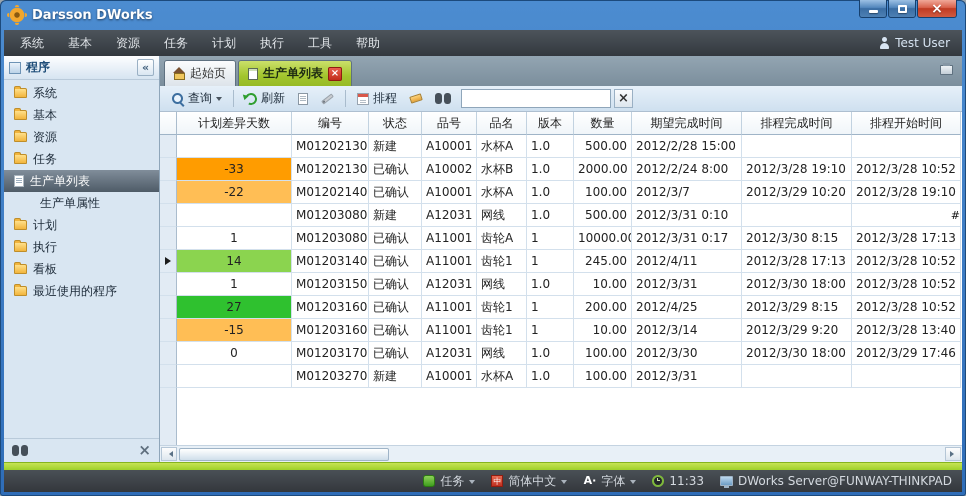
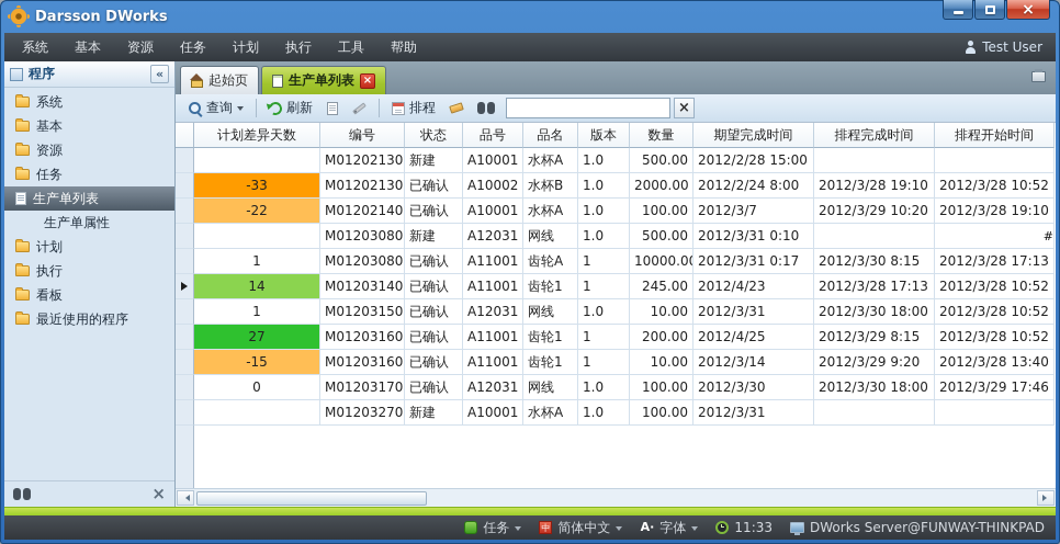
  Darsson DWorks
  系统
  基本
  资源
  任务
  计划
  执行
  工具
  帮助
  Test User
  程序
  系统
  基本
  资源
  任务
  生产单列表
  生产单属性
  计划
  执行
  看板
  最近使用的程序
  起始页
  生产单列表
  查询
  刷新
  排程
  计划差异天数
  编号
  状态
  品号
  品名
  版本
  数量
  期望完成时间
  排程完成时间
  排程开始时间
  #
  M01202130
  新建
  A10001
  水杯A
  1.0
  500.00
  2012/2/28 15:00
  -33
  M01202130
  已确认
  A10002
  水杯B
  1.0
  2000.00
  2012/2/24 8:00
  2012/3/28 19:10
  2012/3/28 10:52
  -22
  M01202140
  已确认
  A10001
  水杯A
  1.0
  100.00
  2012/3/7
  2012/3/29 10:20
  2012/3/28 19:10
  M01203080
  新建
  A12031
  网线
  1.0
  500.00
  2012/3/31 0:10
  1
  M01203080
  已确认
  A11001
  齿轮A
  1
  10000.00
  2012/3/31 0:17
  2012/3/30 8:15
  2012/3/28 17:13
  14
  M01203140
  已确认
  A11001
  齿轮1
  1
  245.00
- 2012/4/11
+ 2012/4/23
  2012/3/28 17:13
  2012/3/28 10:52
  1
  M01203150
  已确认
  A12031
  网线
  1.0
  10.00
  2012/3/31
  2012/3/30 18:00
  2012/3/28 10:52
  27
  M01203160
  已确认
  A11001
  齿轮1
  1
  200.00
  2012/4/25
  2012/3/29 8:15
  2012/3/28 10:52
  -15
  M01203160
  已确认
  A11001
  齿轮1
  1
  10.00
  2012/3/14
  2012/3/29 9:20
  2012/3/28 13:40
  0
  M01203170
  已确认
  A12031
  网线
  1.0
  100.00
  2012/3/30
  2012/3/30 18:00
  2012/3/29 17:46
  M01203270
  新建
  A10001
  水杯A
  1.0
  100.00
  2012/3/31
  任务
  简体中文
  字体
  11:33
  DWorks Server@FUNWAY-THINKPAD
